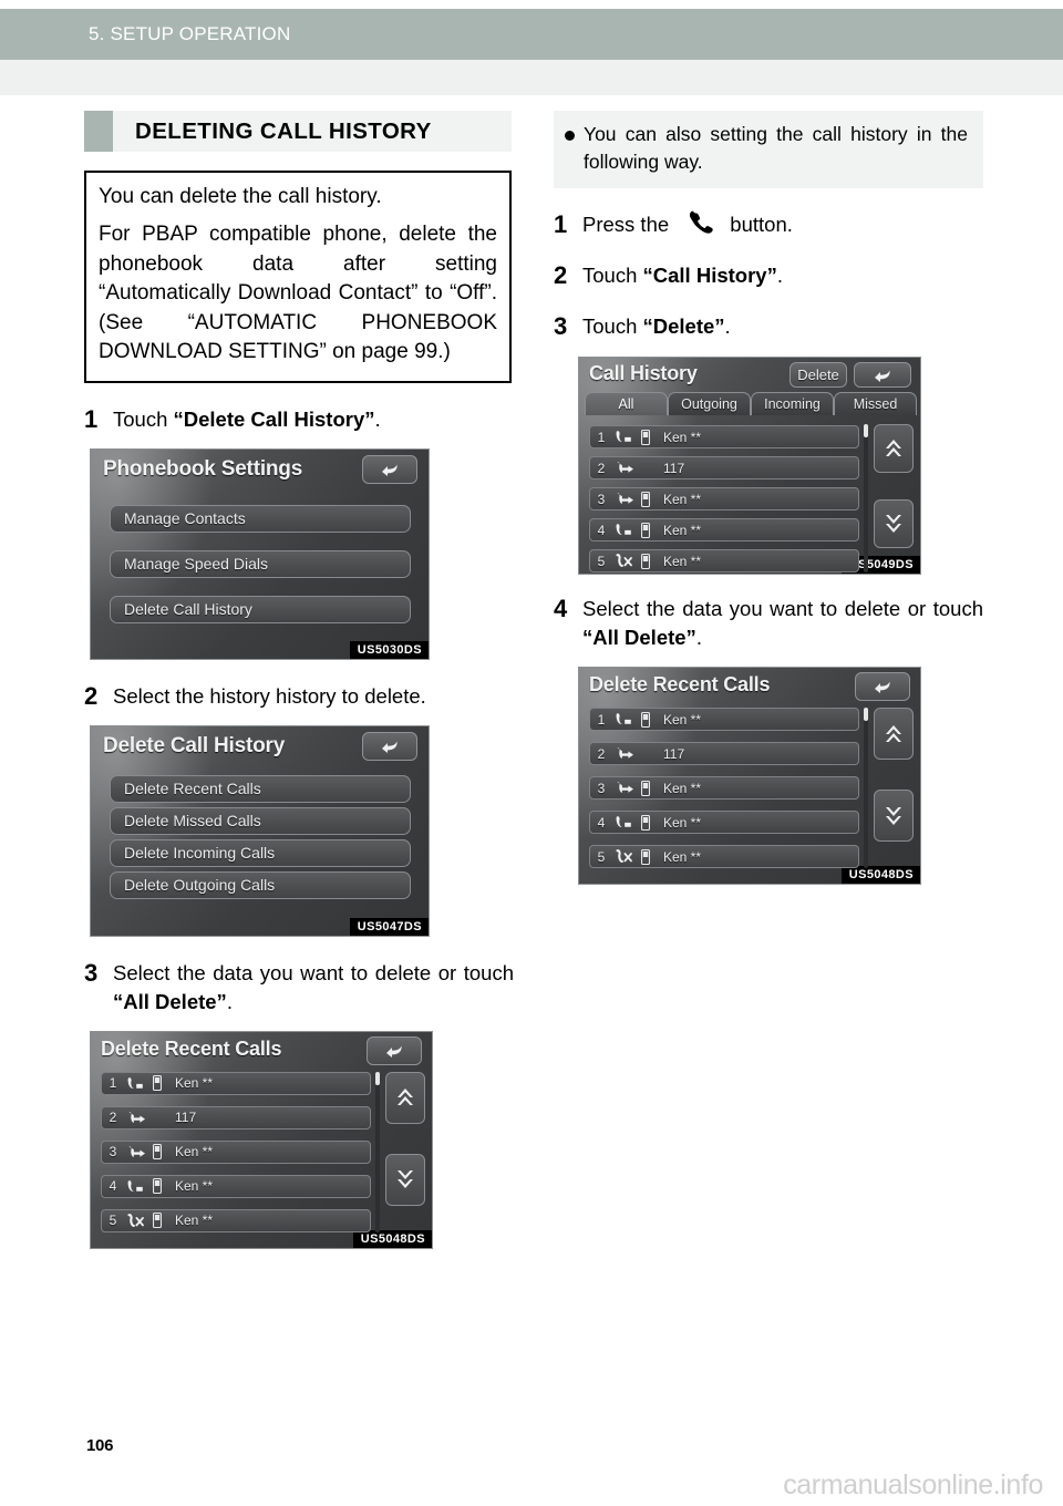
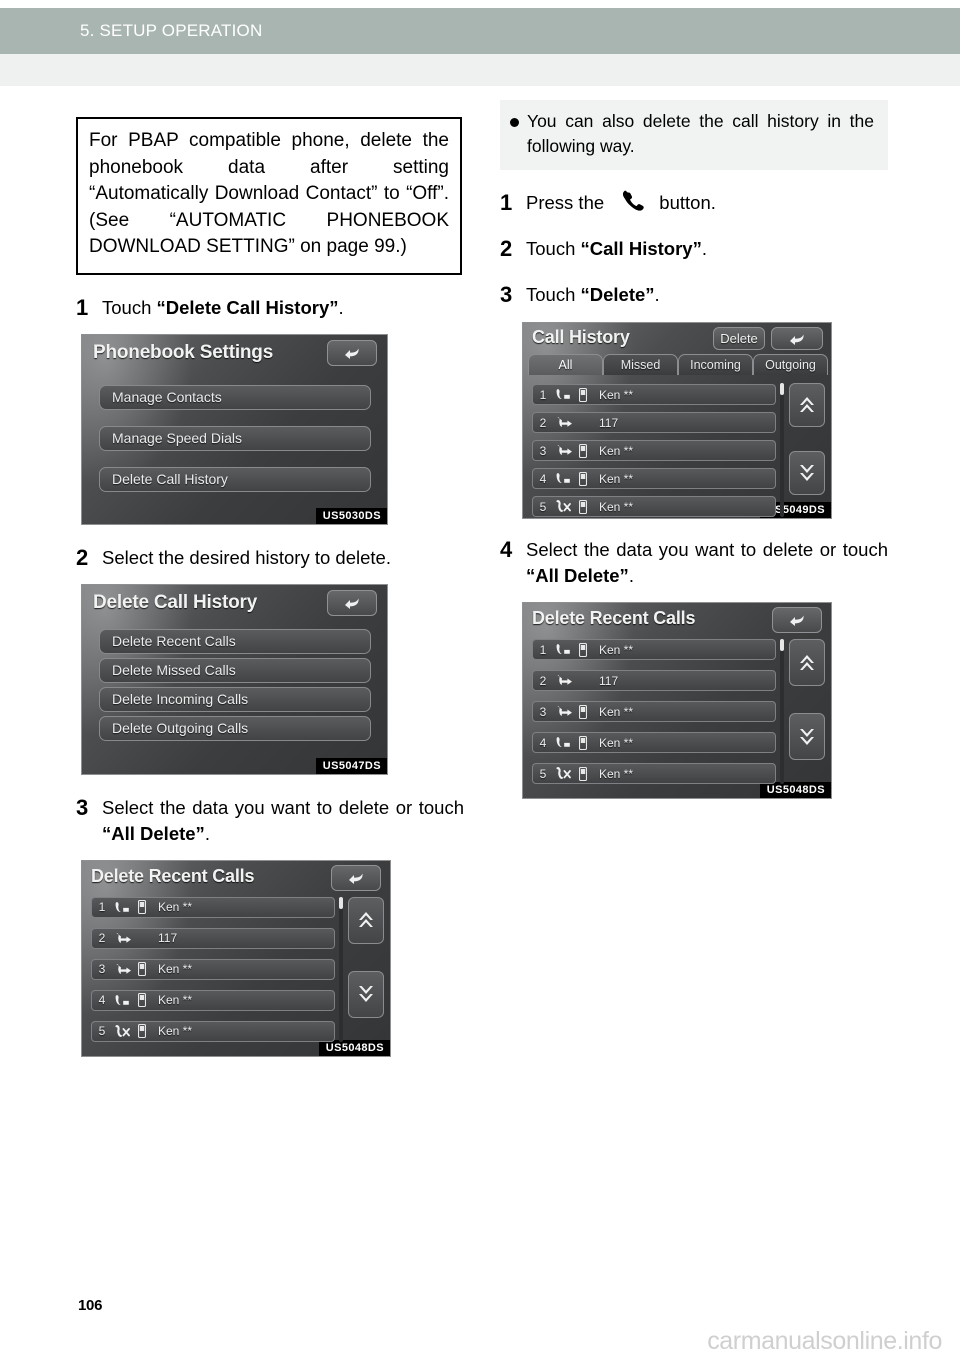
  5. SETUP OPERATION
- DELETING CALL HISTORY
- You can delete the call history.
  For PBAP compatible phone, delete the phonebook data after setting “Automatically Download Contact” to “Off”. (See “AUTOMATIC PHONEBOOK DOWNLOAD SETTING” on page 99.)
  1
  Touch “Delete Call History”.
  Phonebook Settings
  Manage Contacts
  Manage Speed Dials
  Delete Call History
  US5030DS
  2
- Select the history history to delete.
+ Select the desired history to delete.
  Delete Call History
  Delete Recent Calls
  Delete Missed Calls
  Delete Incoming Calls
  Delete Outgoing Calls
  US5047DS
  3
  Select the data you want to delete or touch “All Delete”.
  Delete Recent Calls
  1
  Ken **
  2
  117
  3
  Ken **
  4
  Ken **
  5
  Ken **
  US5048DS
- You can also setting the call history in the following way.
+ You can also delete the call history in the following way.
  1
  Press the button.
  2
  Touch “Call History”.
  3
  Touch “Delete”.
  Call History
  Delete
  All
- Outgoing
+ Missed
  Incoming
- Missed
+ Outgoing
  1
  Ken **
  2
  117
  3
  Ken **
  4
  Ken **
  5
  Ken **
  S5049DS
  4
  Select the data you want to delete or touch “All Delete”.
  Delete Recent Calls
  1
  Ken **
  2
  117
  3
  Ken **
  4
  Ken **
  5
  Ken **
  US5048DS
  106
  carmanualsonline.info
